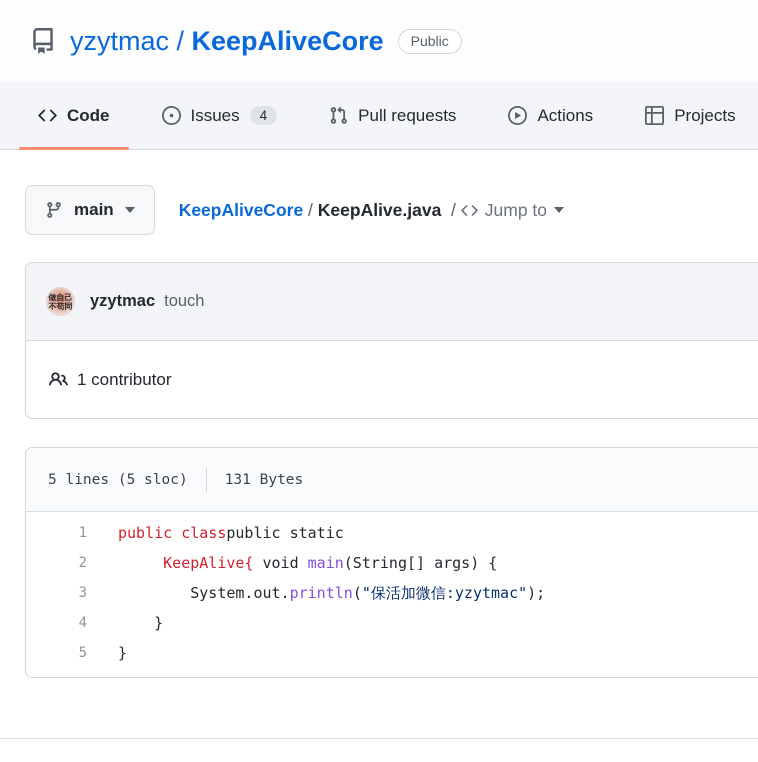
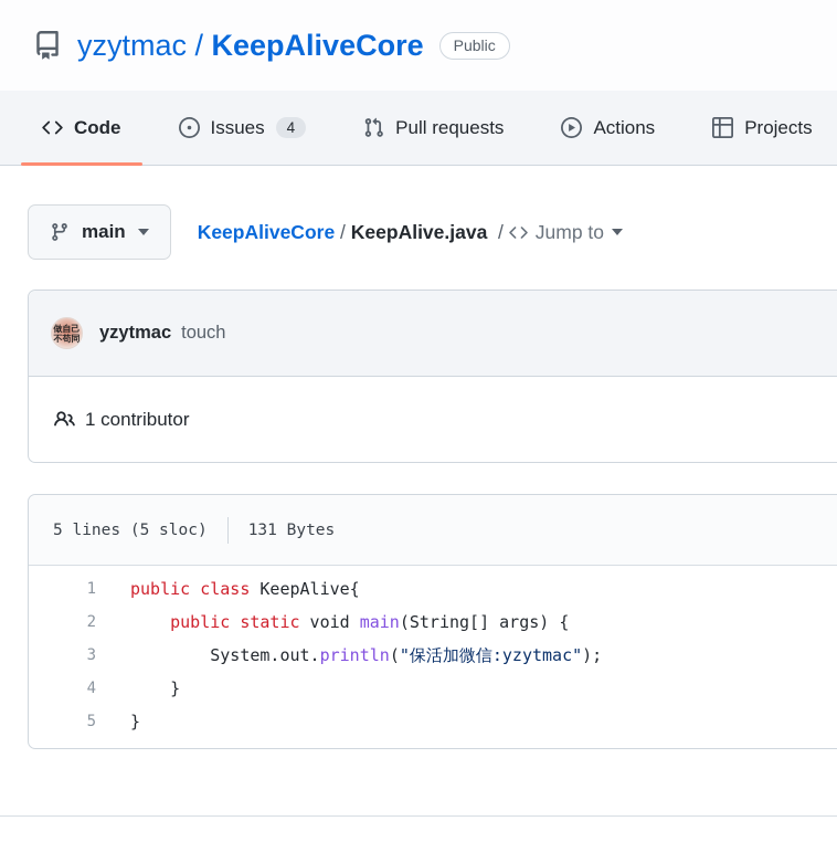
  yzytmac
  /
  KeepAliveCore
  Public
  Code
  Issues
  4
  Pull requests
  Actions
  Projects
  main
  KeepAliveCore
  /
  KeepAlive.java
  /
  Jump to
  做自己
  不苟同
  yzytmac
  touch
  1 contributor
  5 lines (5 sloc)
  131 Bytes
  1
- public classpublic static
+ public class KeepAlive{
  2
- KeepAlive{ void main(String[] args) {
+ public static void main(String[] args) {
  3
  System.out.println("保活加微信:yzytmac");
  4
  }
  5
  }
